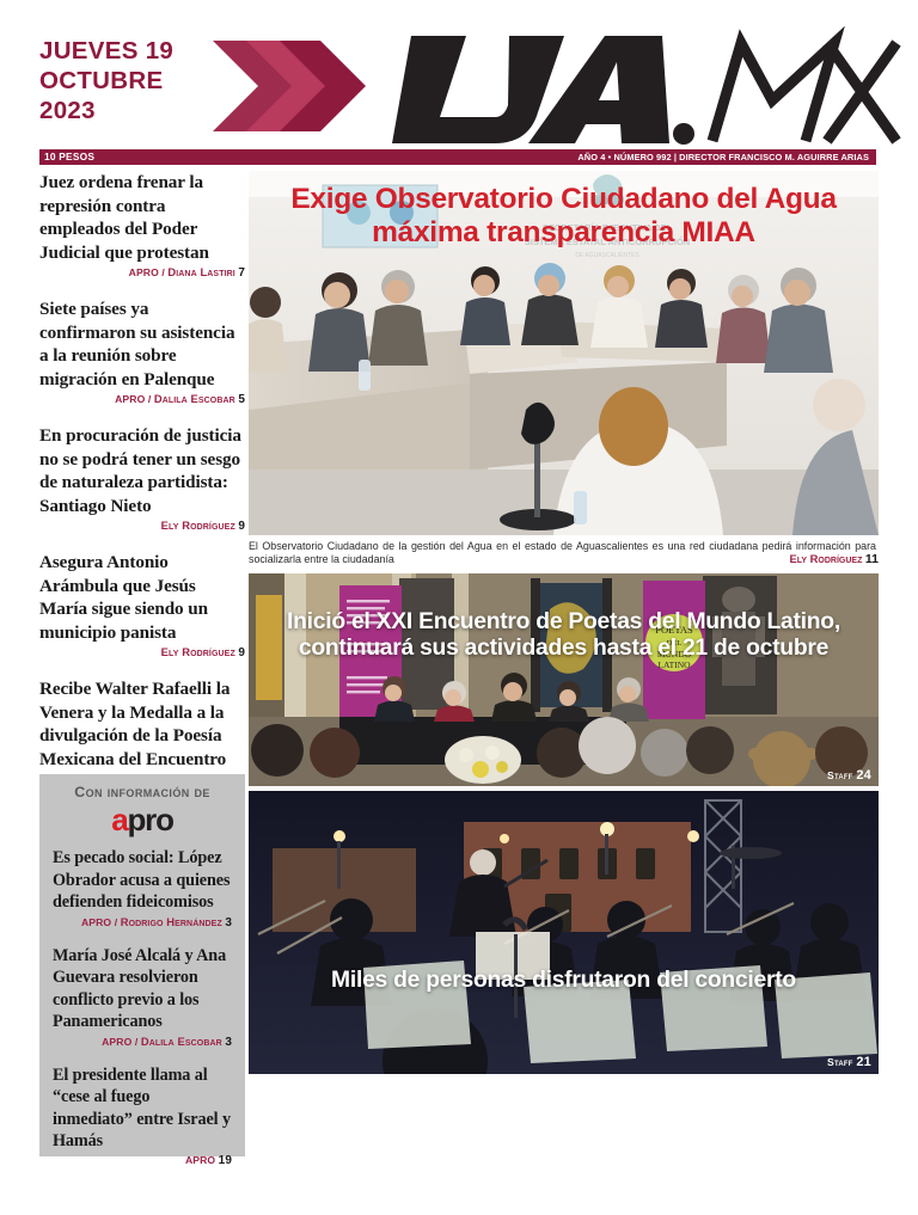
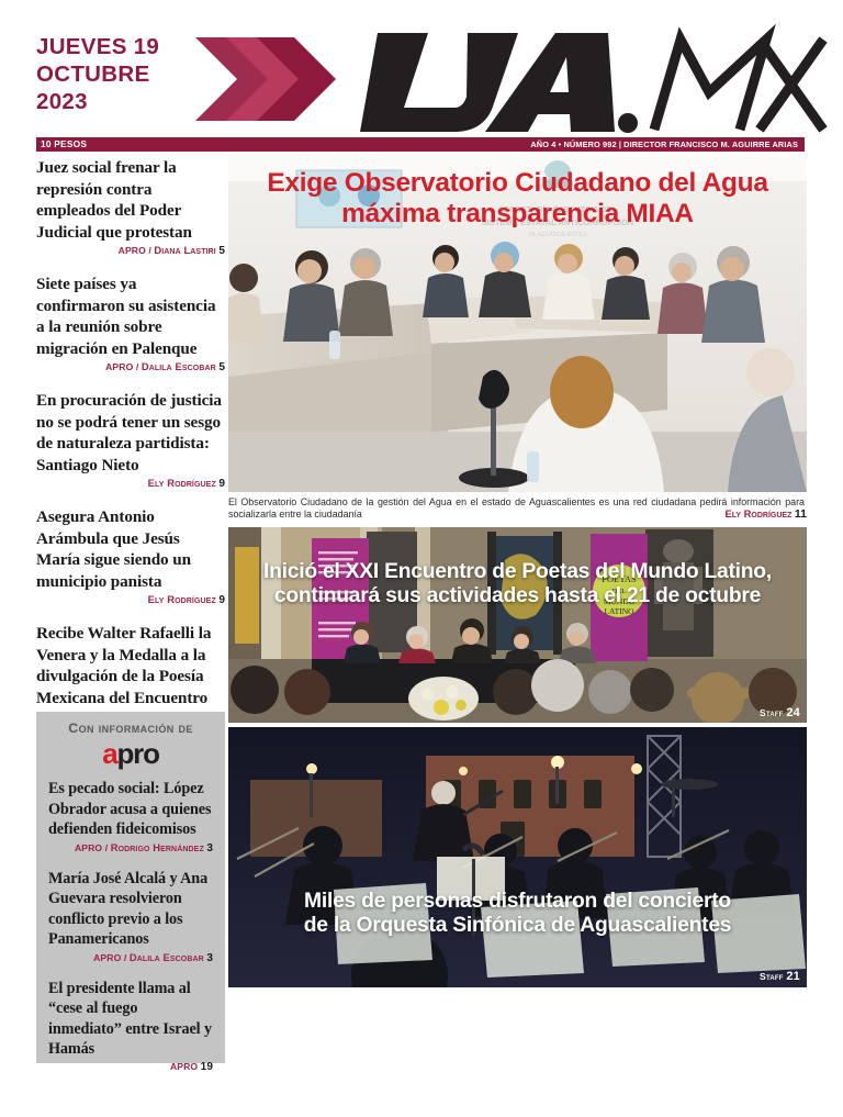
  JUEVES 19
  OCTUBRE
  2023
  10 PESOS
  AÑO 4 • NÚMERO 992 | DIRECTOR FRANCISCO M. AGUIRRE ARIAS
- Juez ordena frenar la represión contra empleados del Poder Judicial que protestan
+ Juez social frenar la represión contra empleados del Poder Judicial que protestan
- APRO / Diana Lastiri 7
+ APRO / Diana Lastiri 5
  Siete países ya confirmaron su asistencia a la reunión sobre migración en Palenque
  APRO / Dalila Escobar 5
  En procuración de justicia no se podrá tener un sesgo de naturaleza partidista: Santiago Nieto
  Ely Rodríguez 9
  Asegura Antonio Arámbula que Jesús María sigue siendo un municipio panista
  Ely Rodríguez 9
  Recibe Walter Rafaelli la Venera y la Medalla a la divulgación de la Poesía Mexicana del Encuentro
  Con información de
  apro
  Es pecado social: López Obrador acusa a quienes defienden fideicomisos
  APRO / Rodrigo Hernández 3
  María José Alcalá y Ana Guevara resolvieron conflicto previo a los Panamericanos
  APRO / Dalila Escobar 3
  El presidente llama al “cese al fuego inmediato” entre Israel y Hamás
  APRO 19
  SECRETARÍA EJECUTIVA DEL
  SISTEMA ESTATAL ANTICORRUPCIÓN
  Exige Observatorio Ciudadano del Agua máxima transparencia MIAA
  El Observatorio Ciudadano de la gestión del Agua en el estado de Aguascalientes es una red ciudadana pedirá información para socializarla entre la ciudadanía
  Ely Rodríguez 11
  POETAS
  MUNDO
  LATINO
  Inició el XXI Encuentro de Poetas del Mundo Latino,
  continuará sus actividades hasta el 21 de octubre
  Staff 24
  Miles de personas disfrutaron del concierto
+ de la Orquesta Sinfónica de Aguascalientes
  Staff 21
